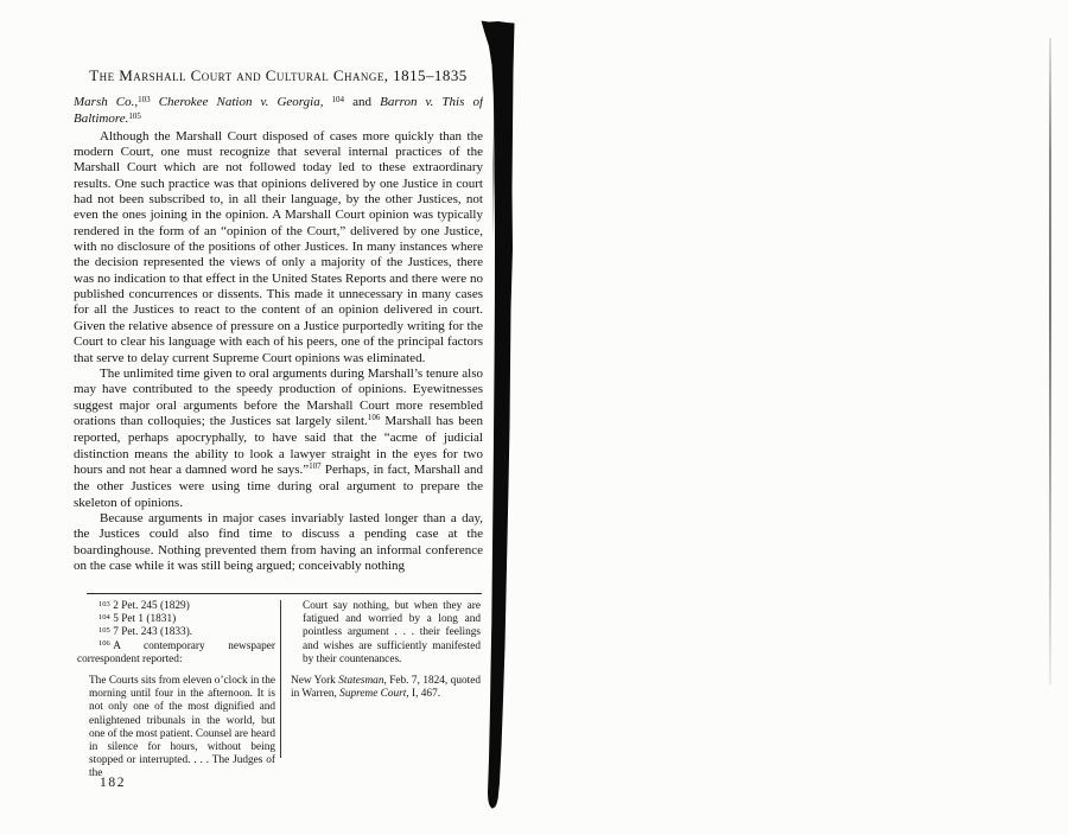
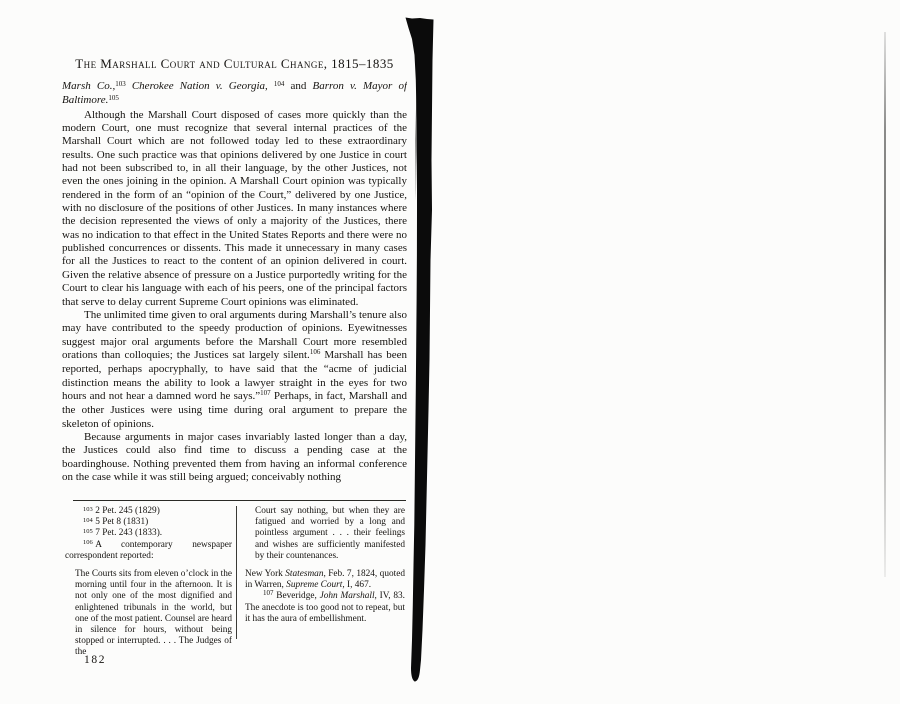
  The Marshall Court and Cultural Change, 1815–1835
- Marsh Co.,103 Cherokee Nation v. Georgia, 104 and Barron v. This of Baltimore.105
+ Marsh Co.,103 Cherokee Nation v. Georgia, 104 and Barron v. Mayor of Baltimore.105
  Although the Marshall Court disposed of cases more quickly than the modern Court, one must recognize that several internal practices of the Marshall Court which are not followed today led to these extraordinary results. One such practice was that opinions delivered by one Justice in court had not been subscribed to, in all their language, by the other Justices, not even the ones joining in the opinion. A Marshall Court opinion was typically rendered in the form of an “opinion of the Court,” delivered by one Justice, with no disclosure of the positions of other Justices. In many instances where the decision represented the views of only a majority of the Justices, there was no indication to that effect in the United States Reports and there were no published concurrences or dissents. This made it unnecessary in many cases for all the Justices to react to the content of an opinion delivered in court. Given the relative absence of pressure on a Justice purportedly writing for the Court to clear his language with each of his peers, one of the principal factors that serve to delay current Supreme Court opinions was eliminated.
  The unlimited time given to oral arguments during Marshall’s tenure also may have contributed to the speedy production of opinions. Eyewitnesses suggest major oral arguments before the Marshall Court more resembled orations than colloquies; the Justices sat largely silent.106 Marshall has been reported, perhaps apocryphally, to have said that the “acme of judicial distinction means the ability to look a lawyer straight in the eyes for two hours and not hear a damned word he says.”107 Perhaps, in fact, Marshall and the other Justices were using time during oral argument to prepare the skeleton of opinions.
  Because arguments in major cases invariably lasted longer than a day, the Justices could also find time to discuss a pending case at the boardinghouse. Nothing prevented them from having an informal conference on the case while it was still being argued; conceivably nothing
  2 Pet. 245 (1829)
- 5 Pet 1 (1831)
+ 5 Pet 8 (1831)
  7 Pet. 243 (1833).
  A contemporary newspaper correspondent reported:
  The Courts sits from eleven o’clock in the morning until four in the afternoon. It is not only one of the most dignified and enlightened tribunals in the world, but one of the most patient. Counsel are heard in silence for hours, without being stopped or interrupted. . . . The Judges of the
  Court say nothing, but when they are fatigued and worried by a long and pointless argument . . . their feelings and wishes are sufficiently manifested by their countenances.
  New York Statesman, Feb. 7, 1824, quoted in Warren, Supreme Court, I, 467.
+ 107 Beveridge, John Marshall, IV, 83. The anecdote is too good not to repeat, but it has the aura of embellishment.
  182
